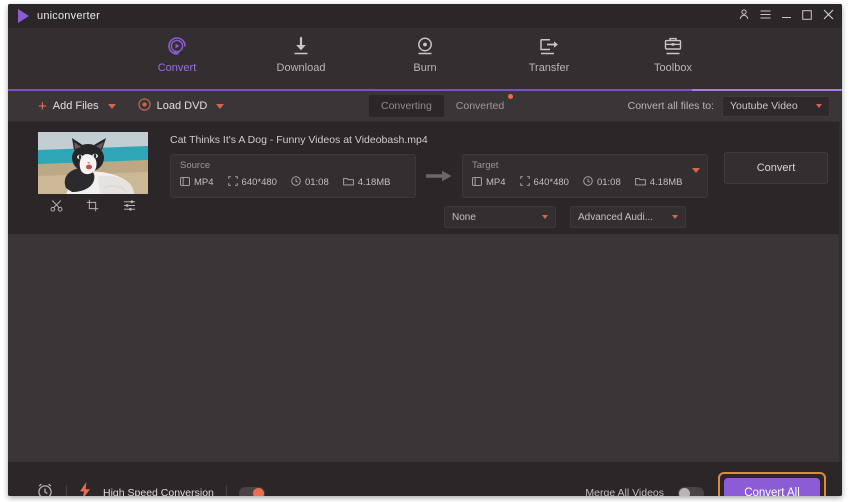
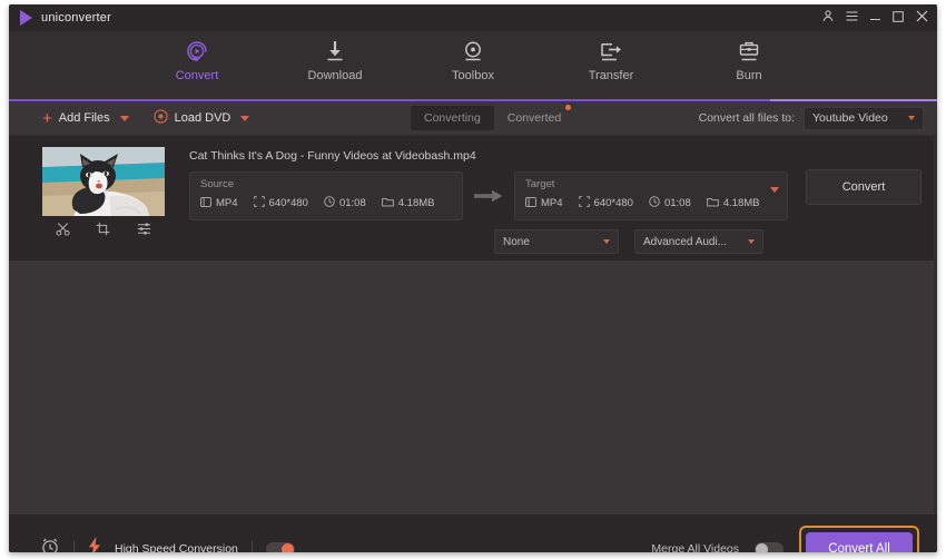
  uniconverter
  Convert
  Download
- Burn
+ Toolbox
  Transfer
- Toolbox
+ Burn
  +
  Add Files
  Load DVD
  Converting
  Converted
  Convert all files to:
  Youtube Video
  Cat Thinks It's A Dog - Funny Videos at Videobash.mp4
  Source
  MP4
  640*480
  01:08
  4.18MB
  Target
  MP4
  640*480
  01:08
  4.18MB
  None
  Advanced Audi...
  Convert
  High Speed Conversion
  Merge All Videos
  Convert All
